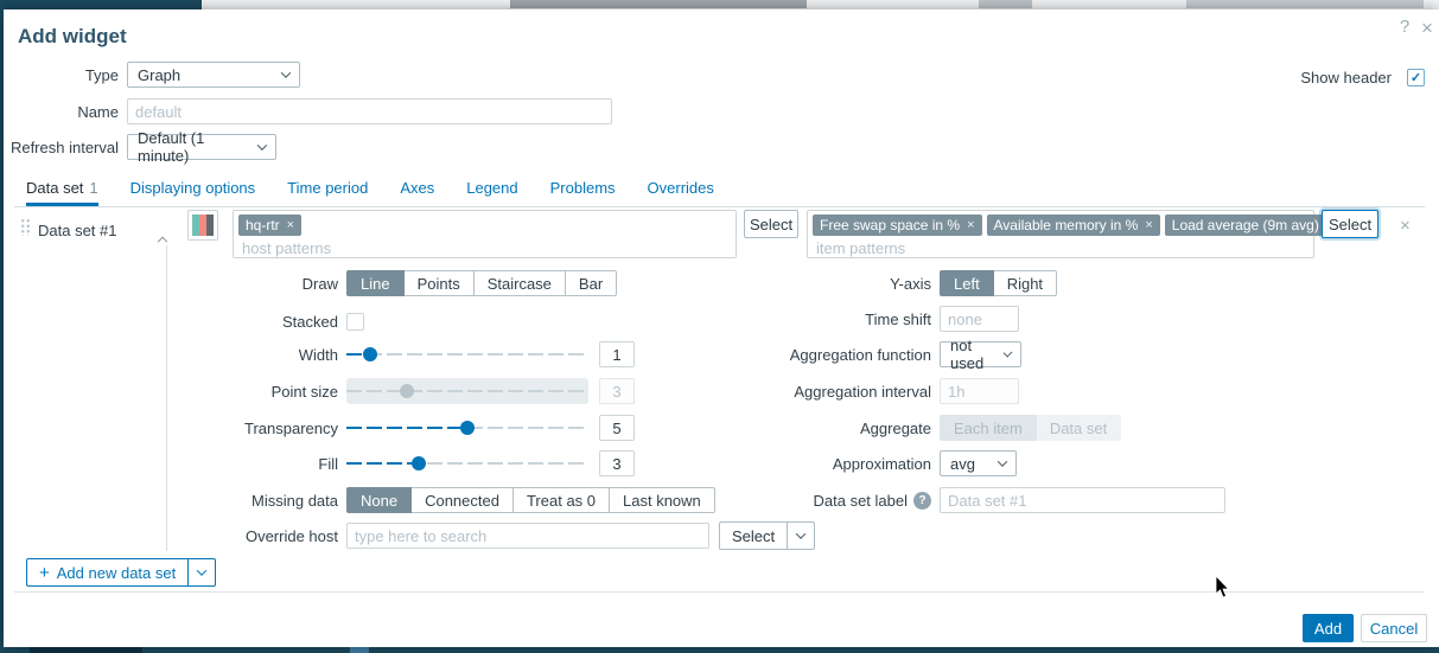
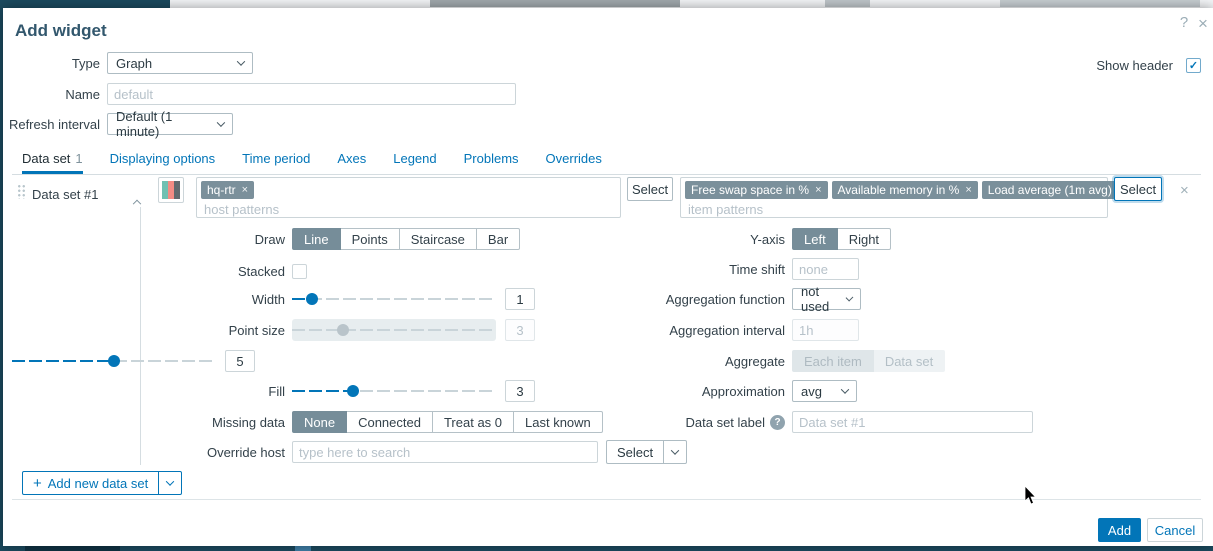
  Add widget
  ?
  ×
  Type
  Graph
  Name
  default
  Refresh interval
  Default (1 minute)
  Show header
  ✓
  Data set 1
  Displaying options
  Time period
  Axes
  Legend
  Problems
  Overrides
  Data set #1
  hq-rtr
  ×
  host patterns
  Select
  Free swap space in %
  ×
  Available memory in %
  ×
- Load average (9m avg)
+ Load average (1m avg)
  item patterns
  Select
  ×
  Draw
  Line
  Points
  Staircase
  Bar
  Stacked
  Width
  1
  Point size
  3
- Transparency
  5
  Fill
  3
  Missing data
  None
  Connected
  Treat as 0
  Last known
  Override host
  type here to search
  Select
  Y-axis
  Left
  Right
  Time shift
  none
  Aggregation function
  not used
  Aggregation interval
  1h
  Aggregate
  Each item
  Data set
  Approximation
  avg
  Data set label
  ?
  Data set #1
  +
  Add new data set
  Add
  Cancel
